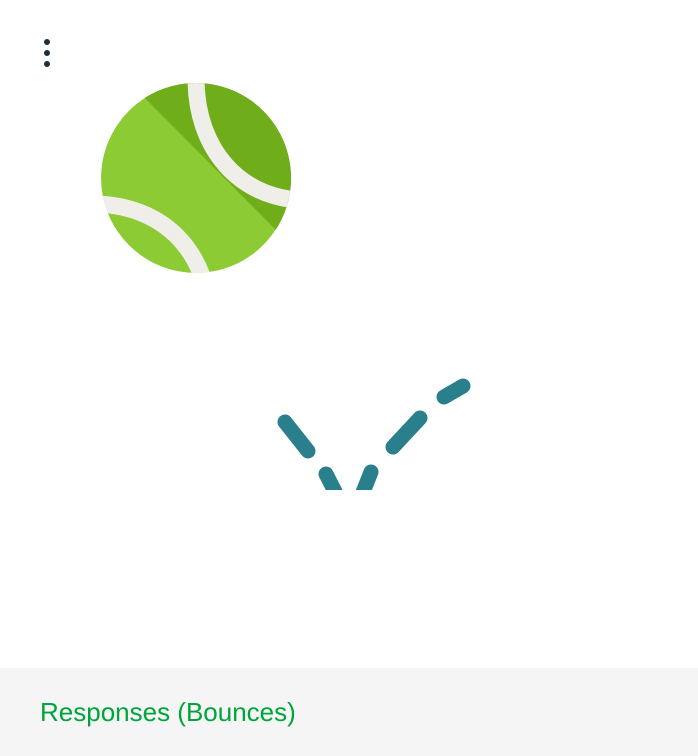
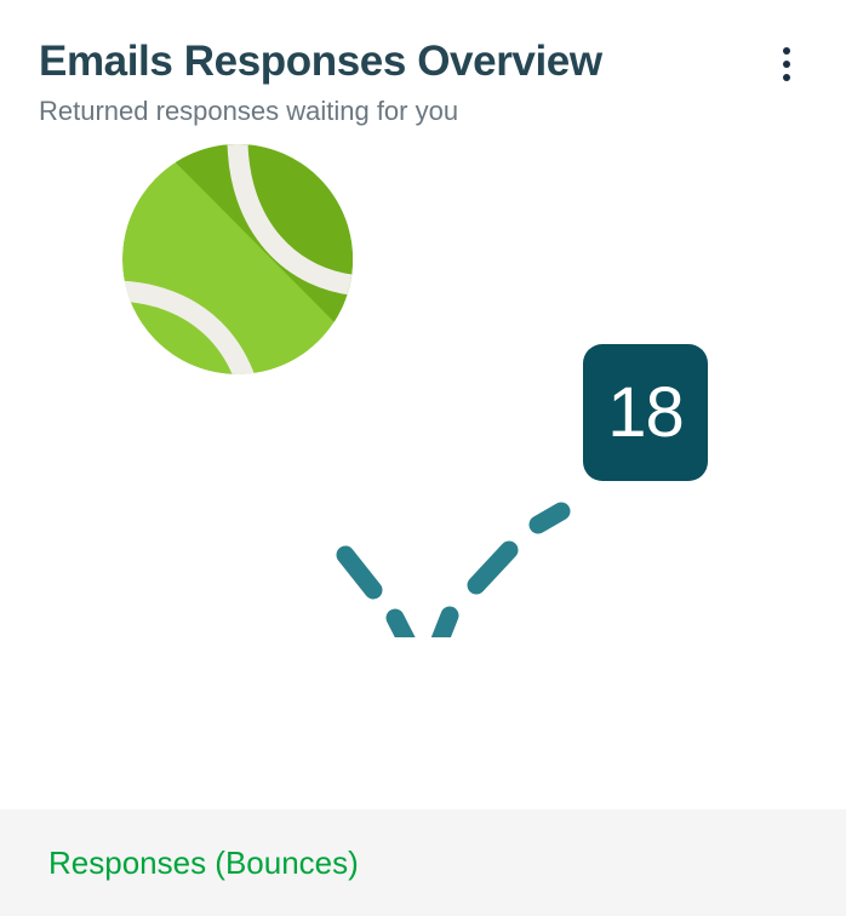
+ Emails Responses Overview
+ Returned responses waiting for you
+ 18
  Responses (Bounces)
